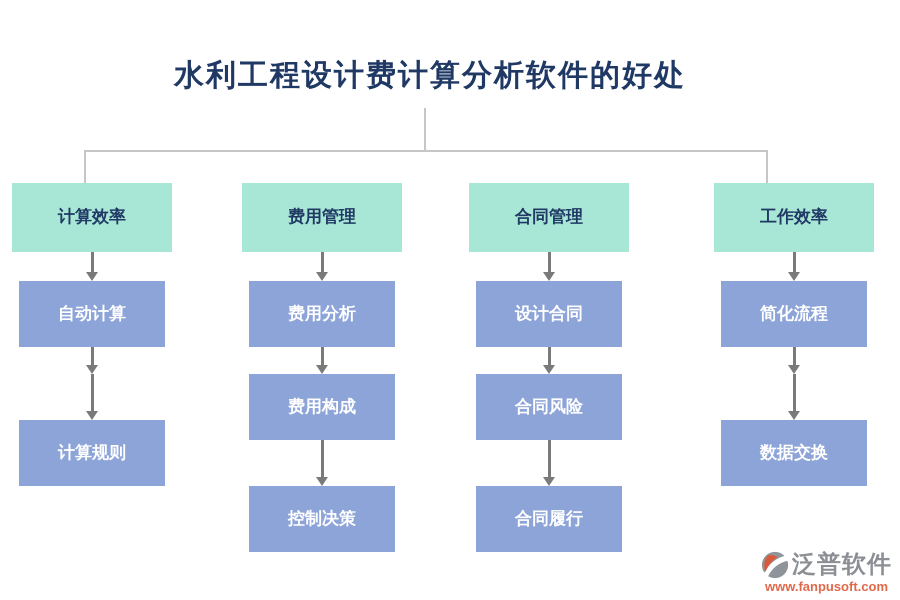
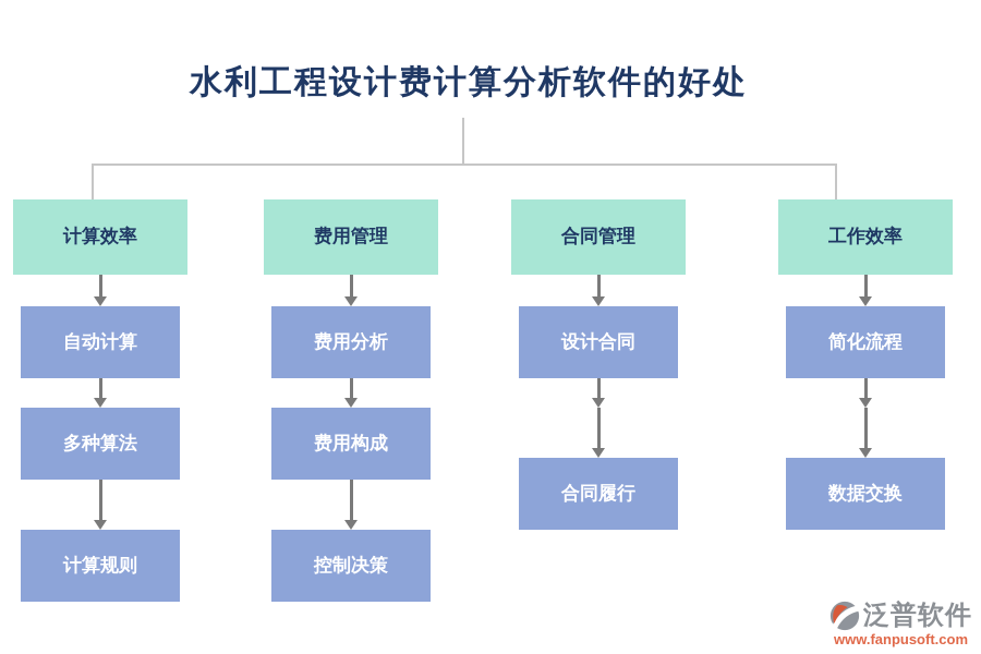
  水利工程设计费计算分析软件的好处
  计算效率
  自动计算
+ 多种算法
  计算规则
  费用管理
  费用分析
  费用构成
  控制决策
  合同管理
  设计合同
- 合同风险
  合同履行
  工作效率
  简化流程
  数据交换
  泛普软件
  www.fanpusoft.com
